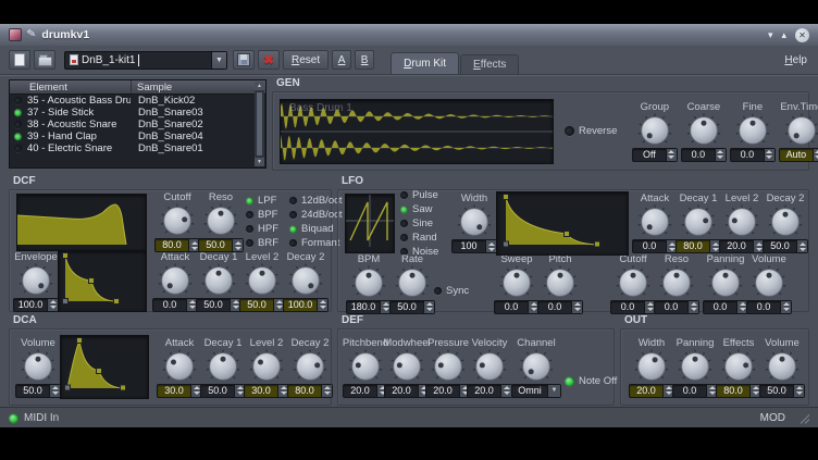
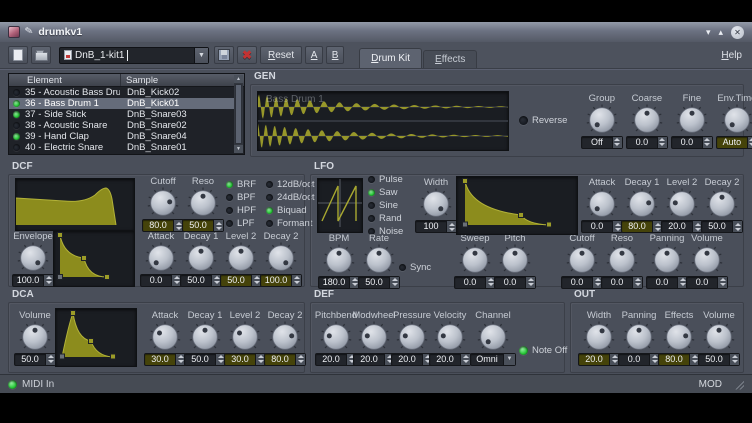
  drumkv1
  ▾
  ▴
  ✕
  DnB_1-kit1
  ✖
  Reset
  A
  B
  Drum Kit
  Effects
  Help
  Element
  Sample
  35 - Acoustic Bass Dru
  DnB_Kick02
+ 36 - Bass Drum 1
+ DnB_Kick01
  37 - Side Stick
  DnB_Snare03
  38 - Acoustic Snare
  DnB_Snare02
  39 - Hand Clap
  DnB_Snare04
  40 - Electric Snare
  DnB_Snare01
  GEN
  Bass Drum 1
  Reverse
  Group
  Off
  Coarse
  0.0
  Fine
  0.0
  Env.Tim
  Auto
  DCF
  Cutoff
  80.0
  Reso
  50.0
- LPF
+ BRF
  BPF
  HPF
- BRF
+ LPF
  12dB/oct
  24dB/oct
  Biquad
  Formant
  Envelope
  100.0
  Attack
  0.0
  Decay 1
  50.0
  Level 2
  50.0
  Decay 2
  100.0
  LFO
  Pulse
  Saw
  Sine
  Rand
  Noise
  Width
  100
  Attack
  0.0
  Decay 1
  80.0
  Level 2
  20.0
  Decay 2
  50.0
  BPM
  180.0
  Rate
  50.0
  Sync
  Sweep
  0.0
  Pitch
  0.0
  Cutoff
  0.0
  Reso
  0.0
  Panning
  0.0
  Volume
  0.0
  DCA
  Volume
  50.0
  Attack
  30.0
  Decay 1
  50.0
  Level 2
  30.0
  Decay 2
  80.0
  DEF
  Pitchbend
  20.0
  Modwheel
  20.0
  Pressure
  20.0
  Velocity
  20.0
  Channel
  Omni
  Note Off
  OUT
  Width
  20.0
  Panning
  0.0
  Effects
  80.0
  Volume
  50.0
  MIDI In
  MOD
